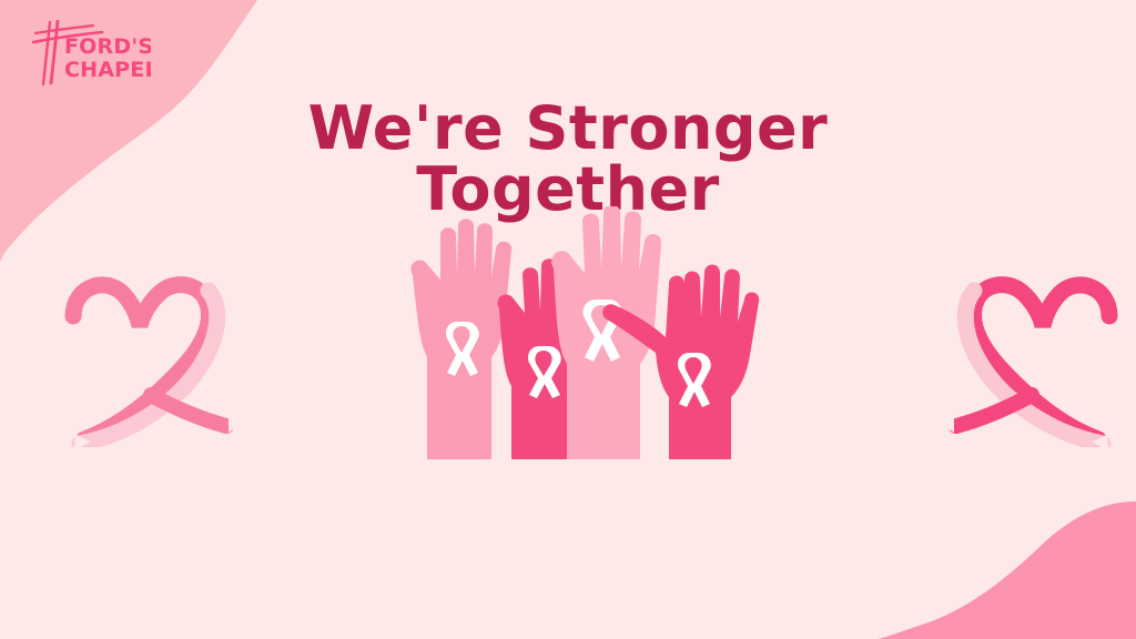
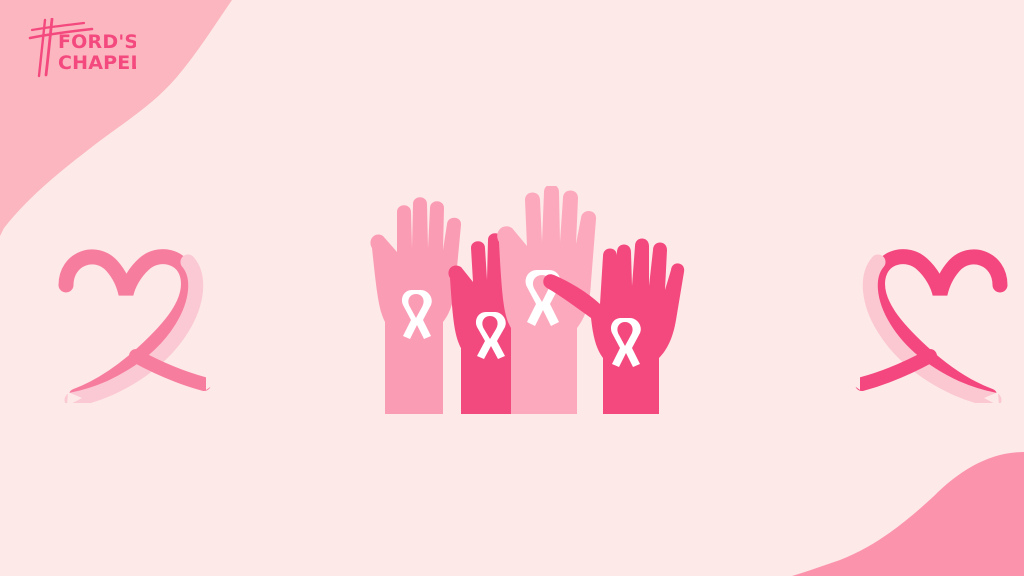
  FORD'S
  CHAPE
- We're Stronger
- Together
